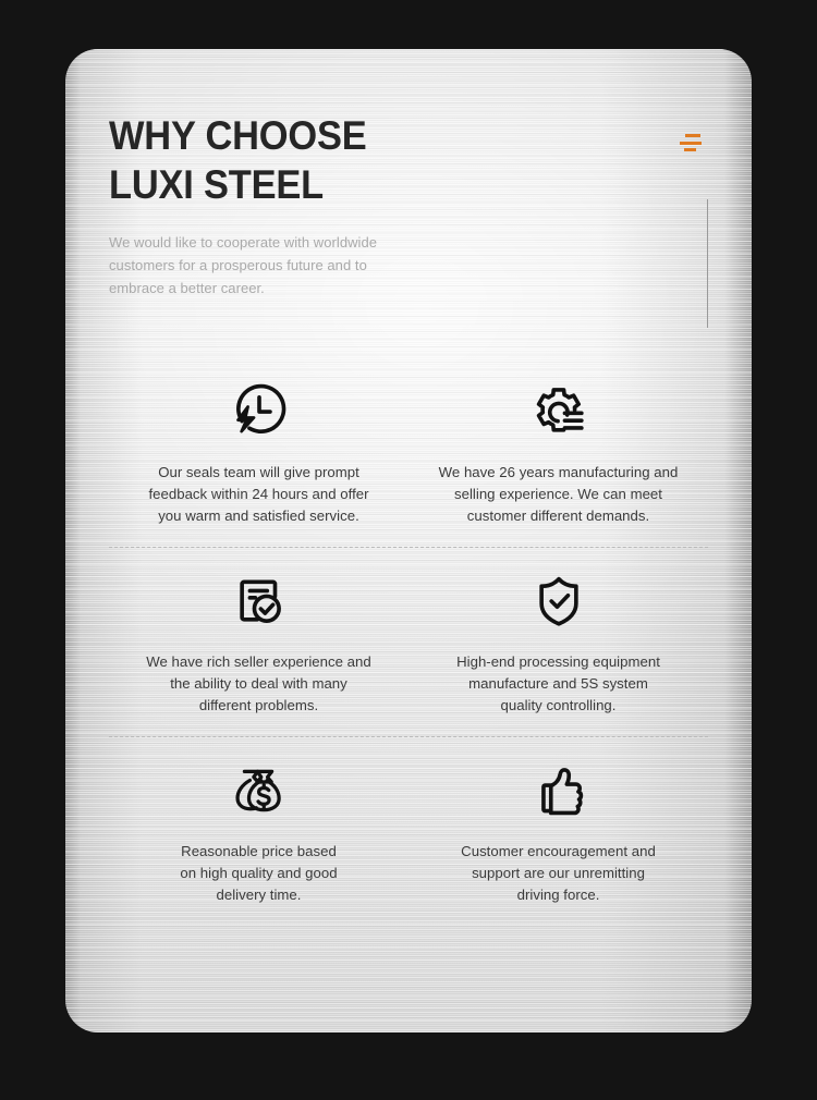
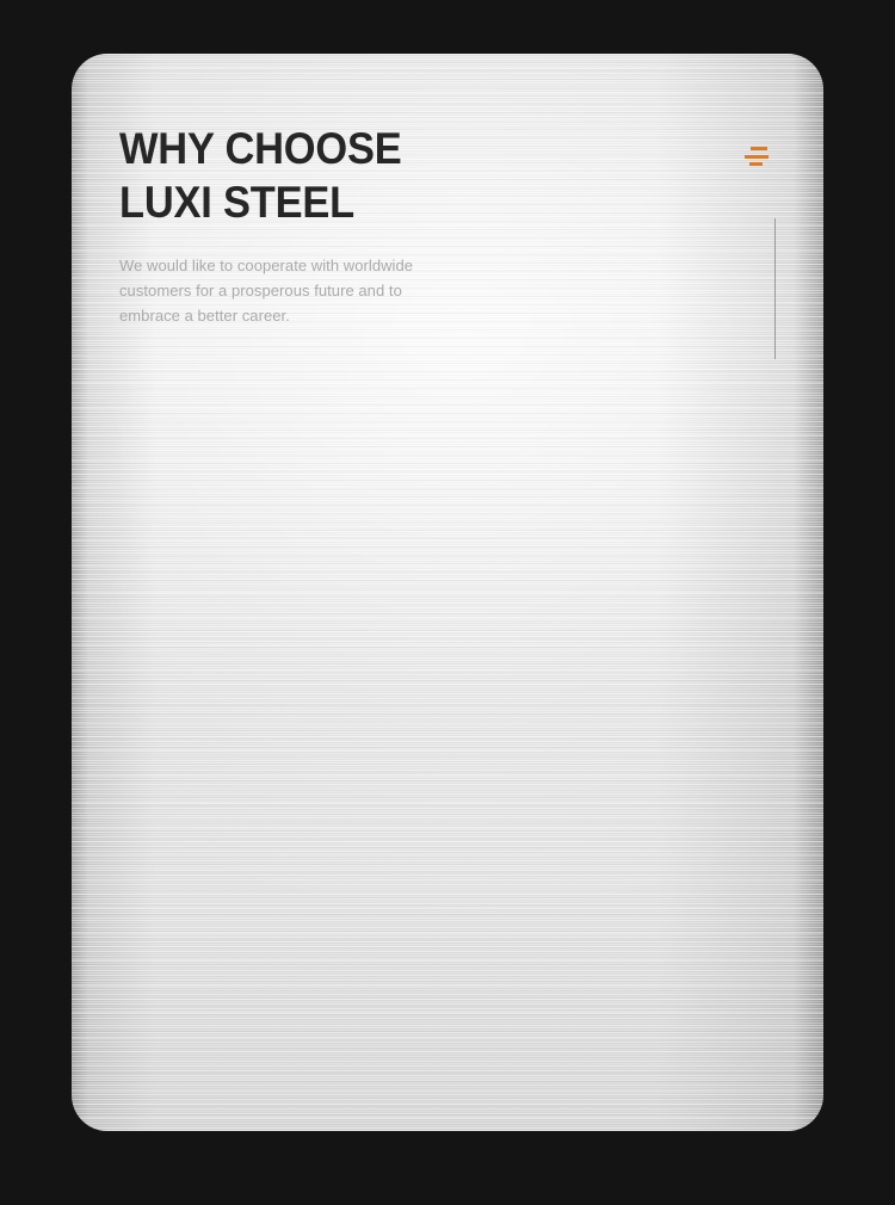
  WHY CHOOSE
  LUXI STEEL
  We would like to cooperate with worldwide
  customers for a prosperous future and to
  embrace a better career.
- Our seals team will give prompt
- feedback within 24 hours and offer
- you warm and satisfied service.
- We have 26 years manufacturing and
- selling experience. We can meet
- customer different demands.
- We have rich seller experience and
- the ability to deal with many
- different problems.
- High-end processing equipment
- manufacture and 5S system
- quality controlling.
- Reasonable price based
- on high quality and good
- delivery time.
- Customer encouragement and
- support are our unremitting
- driving force.
